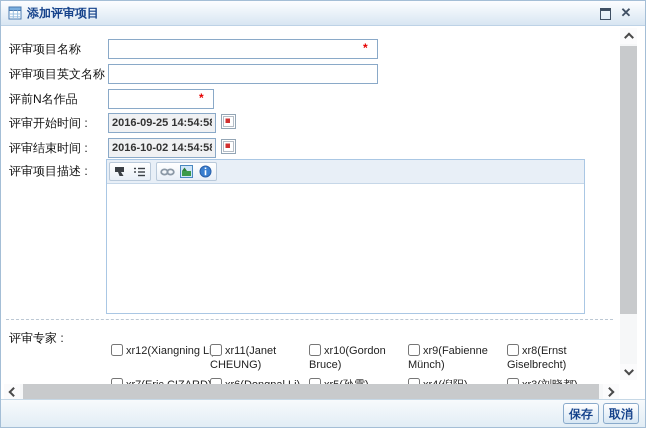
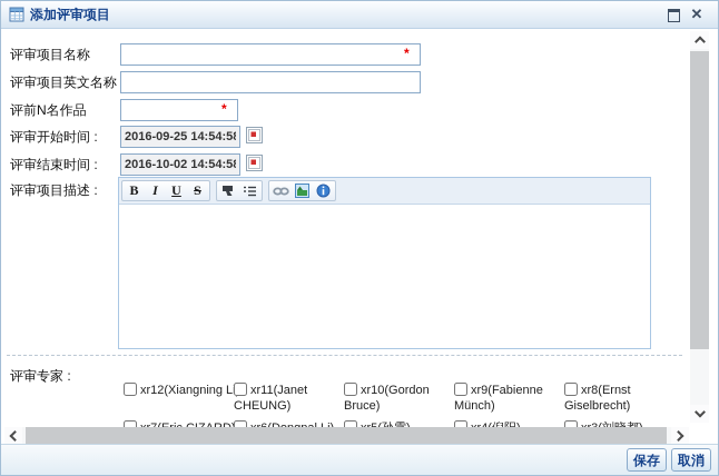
  添加评审项目
  ✕
  评审项目名称
  *
  评审项目英文名称
  评前N名作品
  *
  评审开始时间 :
  2016-09-25 14:54:5
  评审结束时间 :
  2016-10-02 14:54:5
  评审项目描述 :
+ B
+ I
+ U
+ S
  评审专家 :
  xr12(Xiangning Li)
  xr11(Janet CHEUNG)
  xr10(Gordon Bruce)
  xr9(Fabienne Münch)
  xr8(Ernst Giselbrecht)
  保存
  取消
